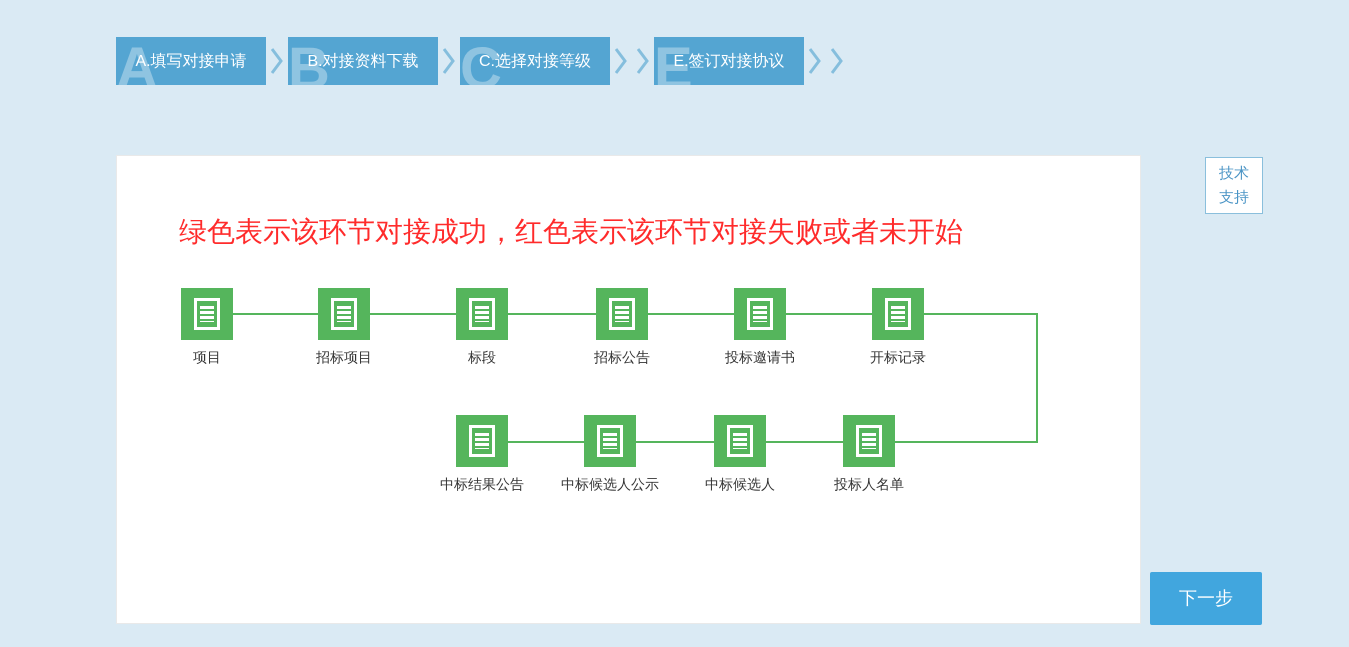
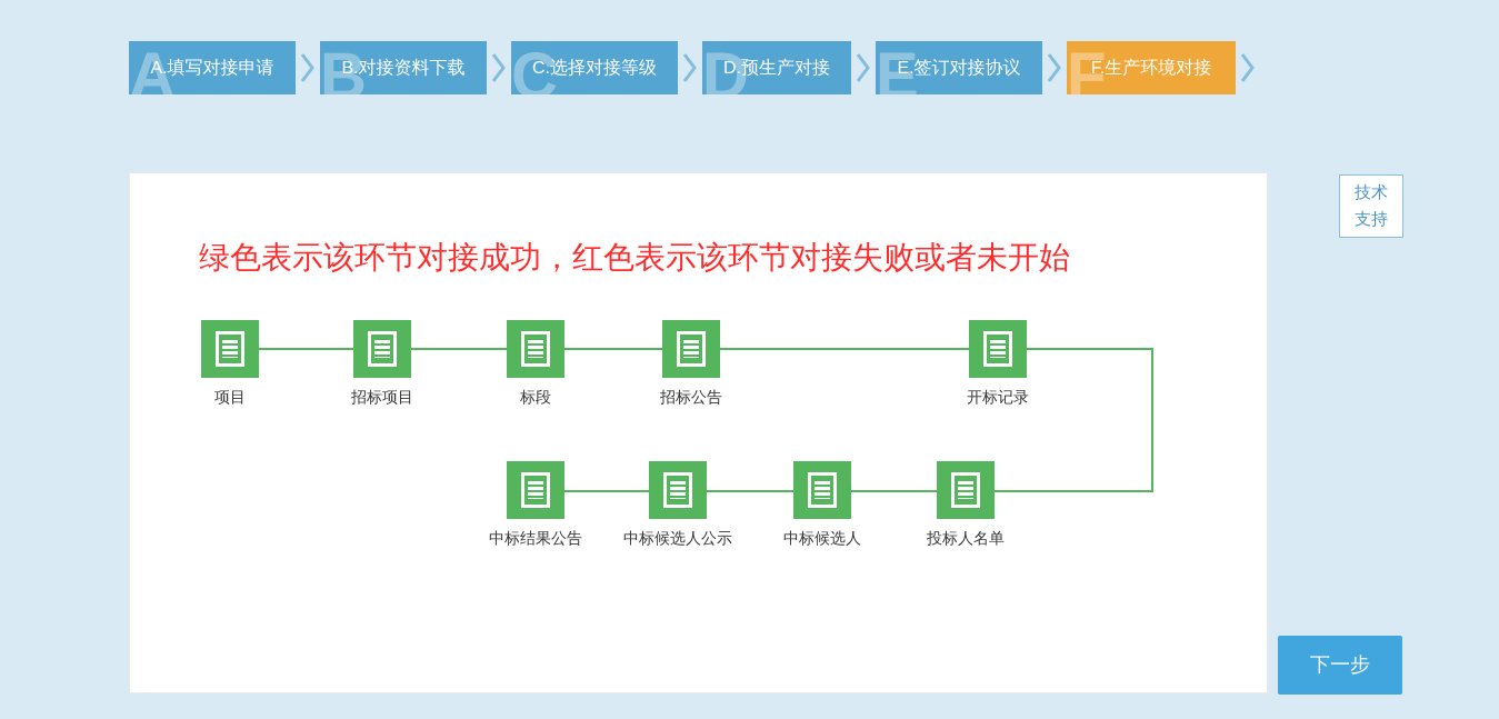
  A
  A.填写对接申请
  B
  B.对接资料下载
  C
  C.选择对接等级
+ D
+ D.预生产对接
  E
  E.签订对接协议
+ F
+ F.生产环境对接
  绿色表示该环节对接成功，红色表示该环节对接失败或者未开始
  项目
  招标项目
  标段
  招标公告
- 投标邀请书
  开标记录
  中标结果公告
  中标候选人公示
  中标候选人
  投标人名单
  技术
  支持
  下一步
